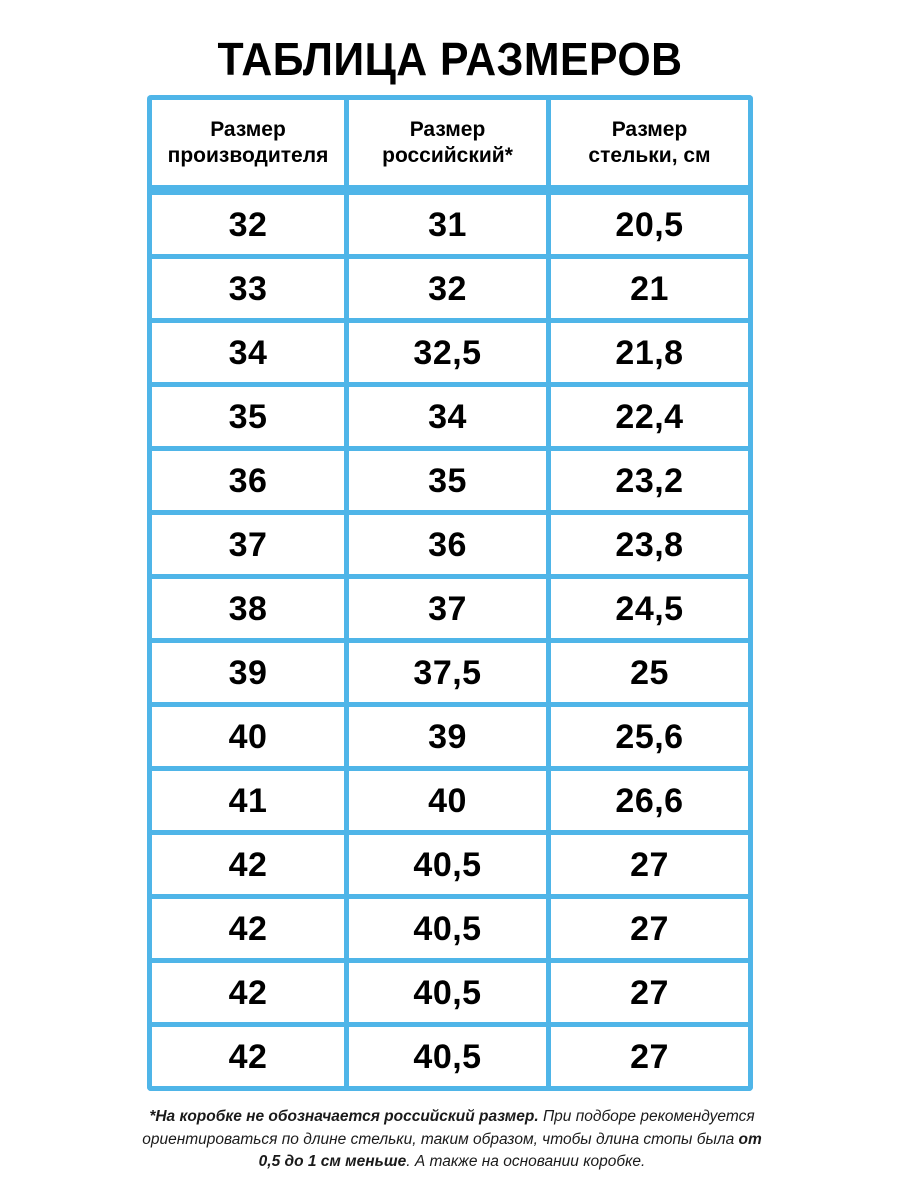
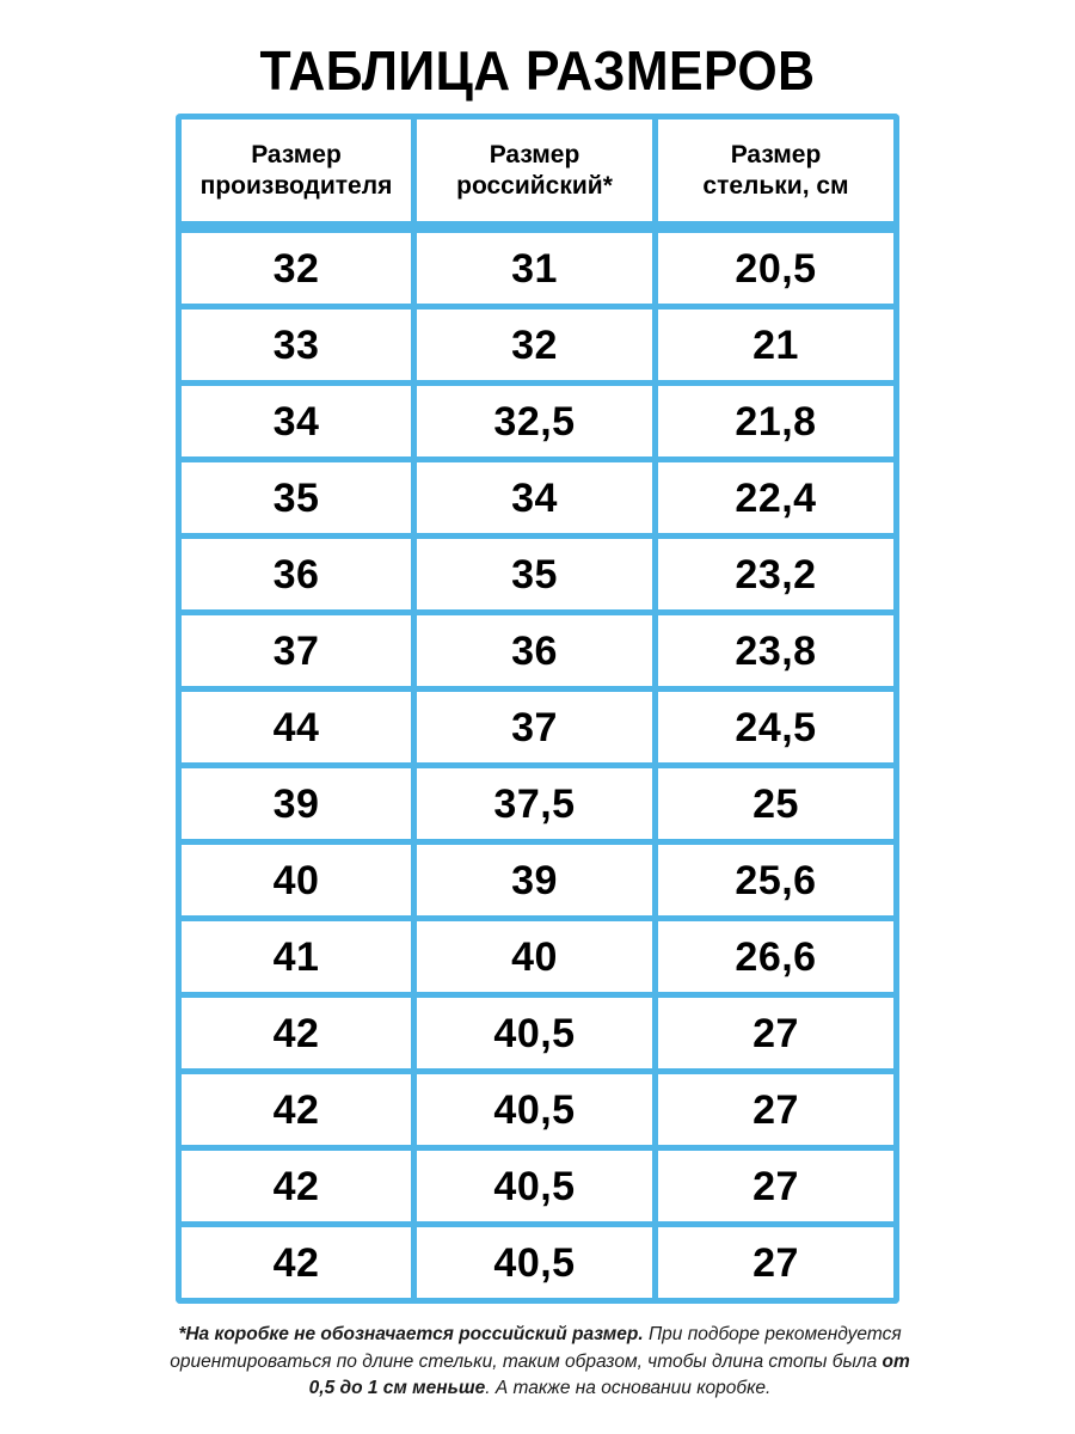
  ТАБЛИЦА РАЗМЕРОВ
  Размер производителя	Размер российский*	Размер стельки, см
  32	31	20,5
  33	32	21
  34	32,5	21,8
  35	34	22,4
  36	35	23,2
  37	36	23,8
- 38	37	24,5
+ 44	37	24,5
  39	37,5	25
  40	39	25,6
  41	40	26,6
  42	40,5	27
  42	40,5	27
  42	40,5	27
  42	40,5	27
  *На коробке не обозначается российский размер. При подборе рекомендуется ориентироваться по длине стельки, таким образом, чтобы длина стопы была от 0,5 до 1 см меньше. А также на основании коробке.
